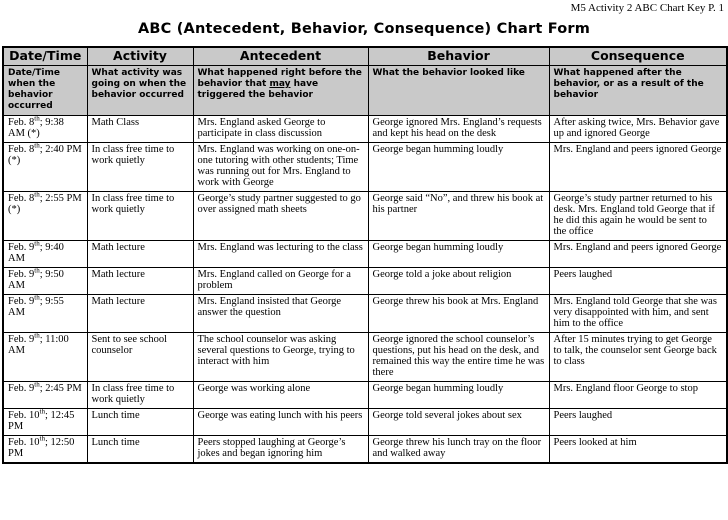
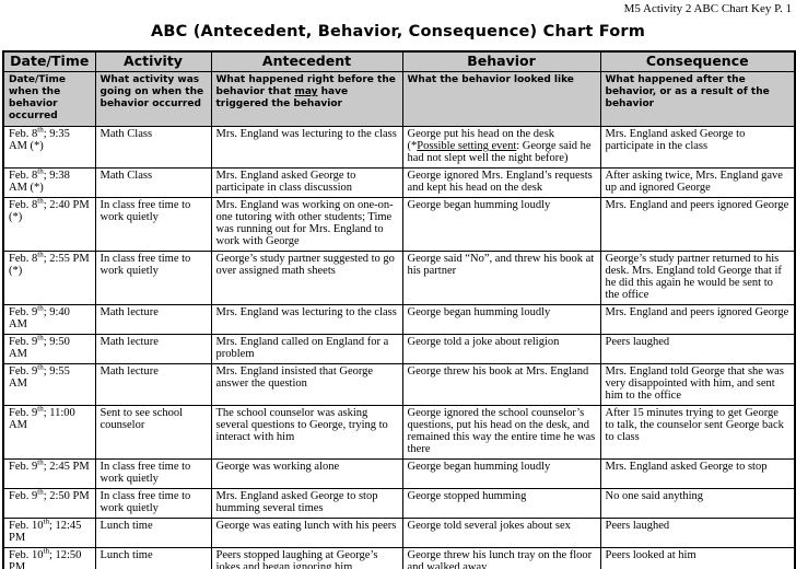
  M5 Activity 2 ABC Chart Key P. 1
  ABC (Antecedent, Behavior, Consequence) Chart Form
  Date/Time	Activity	Antecedent	Behavior	Consequence
  Date/Time when the behavior occurred	What activity was going on when the behavior occurred	What happened right before the behavior that may have triggered the behavior	What the behavior looked like	What happened after the behavior, or as a result of the behavior
+ Feb. 8th; 9:35 AM (*)	Math Class	Mrs. England was lecturing to the class	George put his head on the desk (*Possible setting event: George said he had not slept well the night before)	Mrs. England asked George to participate in the class
- Feb. 8th; 9:38 AM (*)	Math Class	Mrs. England asked George to participate in class discussion	George ignored Mrs. England’s requests and kept his head on the desk	After asking twice, Mrs. Behavior gave up and ignored George
+ Feb. 8th; 9:38 AM (*)	Math Class	Mrs. England asked George to participate in class discussion	George ignored Mrs. England’s requests and kept his head on the desk	After asking twice, Mrs. England gave up and ignored George
  Feb. 8th; 2:40 PM (*)	In class free time to work quietly	Mrs. England was working on one-on-one tutoring with other students; Time was running out for Mrs. England to work with George	George began humming loudly	Mrs. England and peers ignored George
  Feb. 8th; 2:55 PM (*)	In class free time to work quietly	George’s study partner suggested to go over assigned math sheets	George said “No”, and threw his book at his partner	George’s study partner returned to his desk. Mrs. England told George that if he did this again he would be sent to the office
  Feb. 9th; 9:40 AM	Math lecture	Mrs. England was lecturing to the class	George began humming loudly	Mrs. England and peers ignored George
- Feb. 9th; 9:50 AM	Math lecture	Mrs. England called on George for a problem	George told a joke about religion	Peers laughed
+ Feb. 9th; 9:50 AM	Math lecture	Mrs. England called on England for a problem	George told a joke about religion	Peers laughed
  Feb. 9th; 9:55 AM	Math lecture	Mrs. England insisted that George answer the question	George threw his book at Mrs. England	Mrs. England told George that she was very disappointed with him, and sent him to the office
  Feb. 9th; 11:00 AM	Sent to see school counselor	The school counselor was asking several questions to George, trying to interact with him	George ignored the school counselor’s questions, put his head on the desk, and remained this way the entire time he was there	After 15 minutes trying to get George to talk, the counselor sent George back to class
- Feb. 9th; 2:45 PM	In class free time to work quietly	George was working alone	George began humming loudly	Mrs. England floor George to stop
+ Feb. 9th; 2:45 PM	In class free time to work quietly	George was working alone	George began humming loudly	Mrs. England asked George to stop
+ Feb. 9th; 2:50 PM	In class free time to work quietly	Mrs. England asked George to stop humming several times	George stopped humming	No one said anything
  Feb. 10th; 12:45 PM	Lunch time	George was eating lunch with his peers	George told several jokes about sex	Peers laughed
  Feb. 10th; 12:50 PM	Lunch time	Peers stopped laughing at George’s jokes and began ignoring him	George threw his lunch tray on the floor and walked away	Peers looked at him
